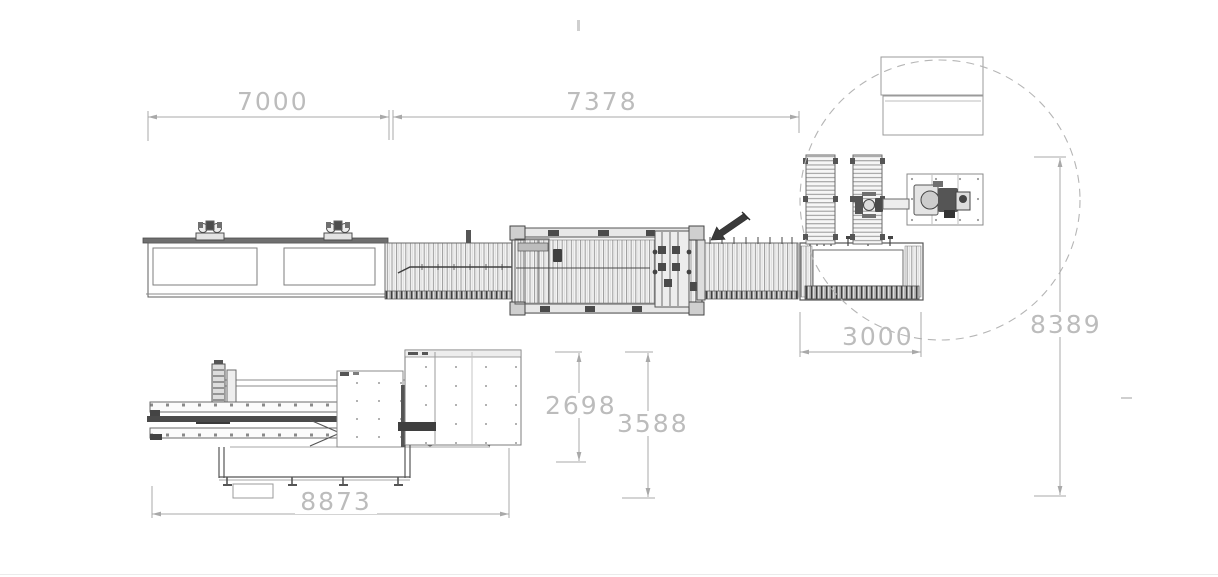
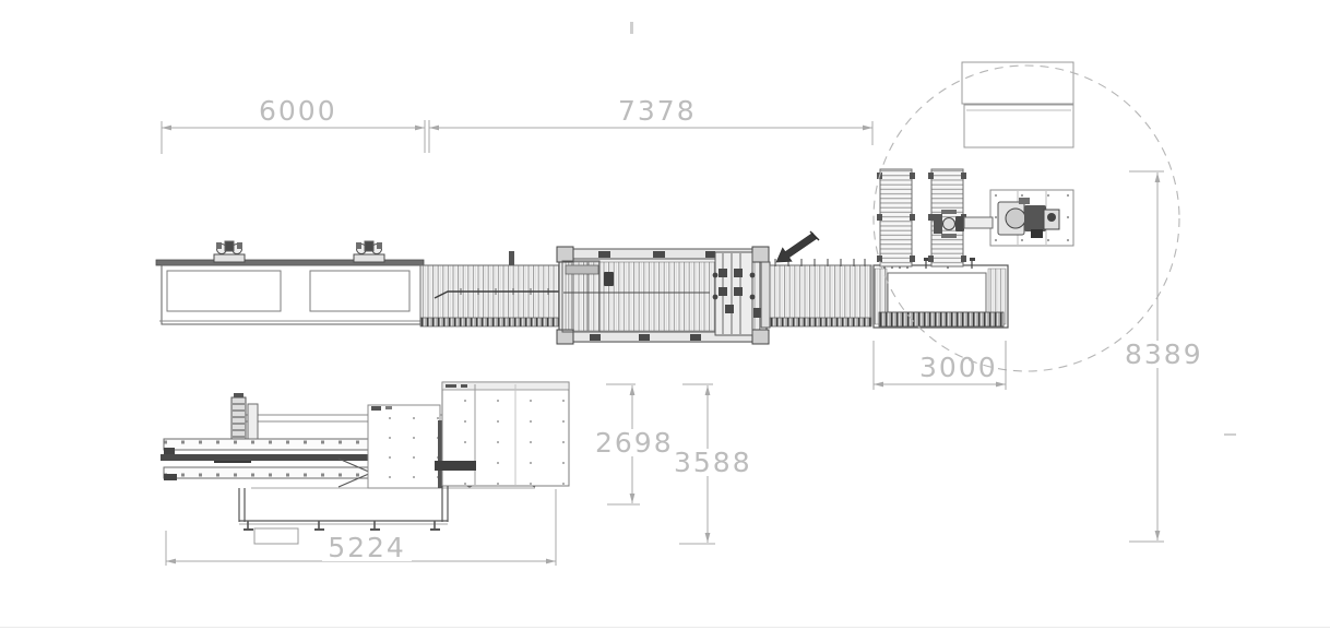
- 7000
+ 6000
  7378
  3000
  8389
  2698
  3588
- 8873
+ 5224
